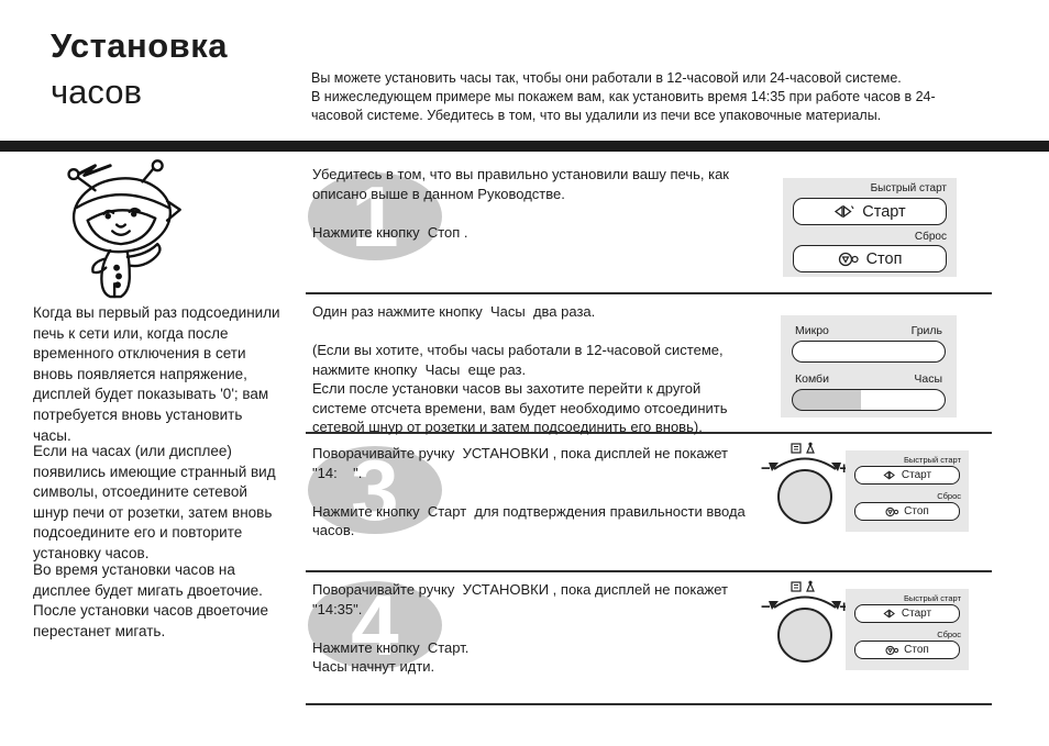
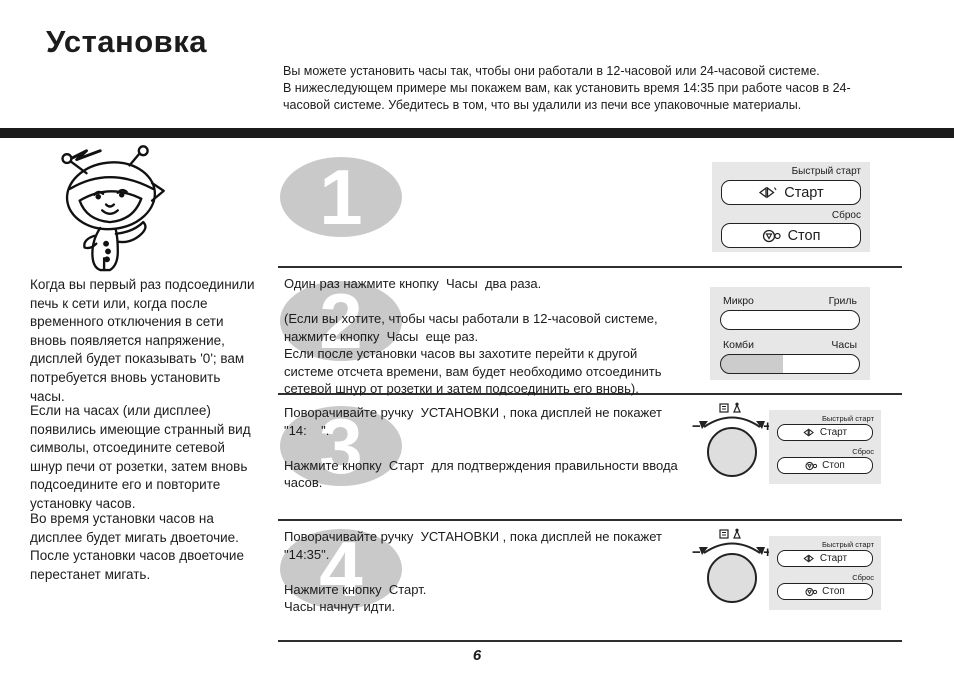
  Установка
- часов
  Вы можете установить часы так, чтобы они работали в 12-часовой или 24-часовой системе.
  В нижеследующем примере мы покажем вам, как установить время 14:35 при работе часов в 24-
  часовой системе. Убедитесь в том, что вы удалили из печи все упаковочные материалы.
  Когда вы первый раз подсоединили
  печь к сети или, когда после
  временного отключения в сети
  вновь появляется напряжение,
  дисплей будет показывать '0'; вам
  потребуется вновь установить
  часы.
  Если на часах (или дисплее)
  появились имеющие странный вид
  символы, отсоедините сетевой
  шнур печи от розетки, затем вновь
  подсоедините его и повторите
  установку часов.
  Во время установки часов на
  дисплее будет мигать двоеточие.
  После установки часов двоеточие
  перестанет мигать.
  1
+ 2
  3
  4
- Убедитесь в том, что вы правильно установили вашу печь, как
- описано выше в данном Руководстве.
- Нажмите кнопку Стоп .
  Один раз нажмите кнопку Часы два раза.
  (Если вы хотите, чтобы часы работали в 12-часовой системе,
  нажмите кнопку Часы еще раз.
  Если после установки часов вы захотите перейти к другой
  системе отсчета времени, вам будет необходимо отсоединить
  сетевой шнур от розетки и затем подсоединить его вновь).
  Поворачивайте ручку УСТАНОВКИ , пока дисплей не покажет
  "14: ".
  Нажмите кнопку Старт для подтверждения правильности ввода
  часов.
  Поворачивайте ручку УСТАНОВКИ , пока дисплей не покажет
  "14:35".
  Нажмите кнопку Старт.
  Часы начнут идти.
  Быстрый старт
  Старт
  Сброс
  Стоп
  Микро
  Гриль
  Комби
  Часы
  −
  +
  Быстрый старт
  Старт
  Сброс
  Стоп
  −
  +
  Быстрый старт
  Старт
  Сброс
  Стоп
+ 6
